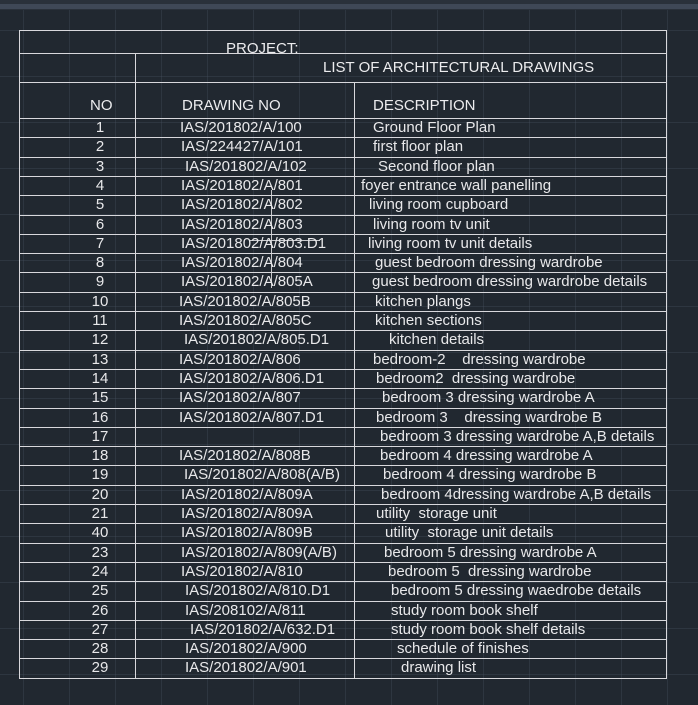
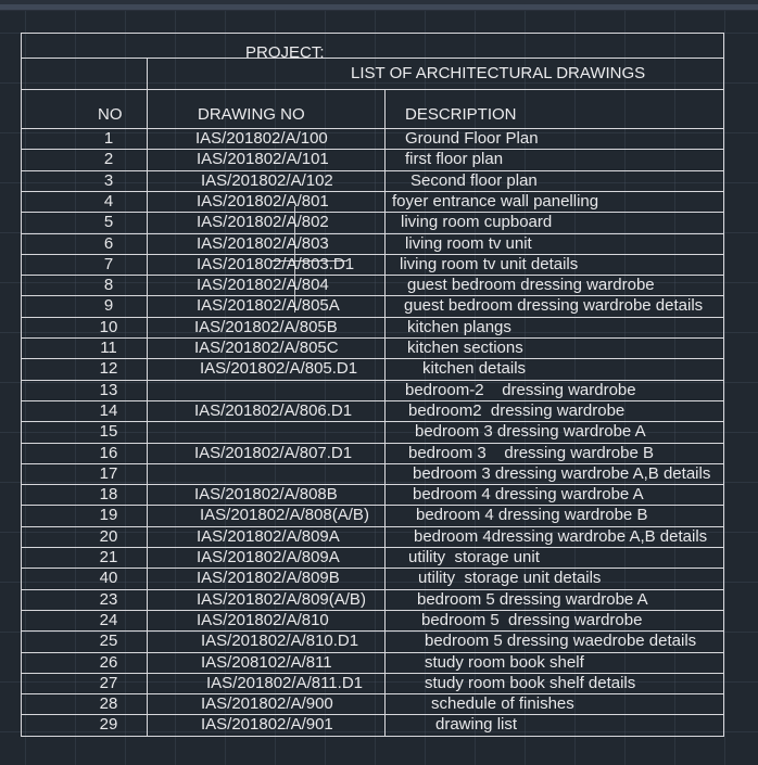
  PROJECT:
  LIST OF ARCHITECTURAL DRAWINGS
  NO
  DRAWING NO
  DESCRIPTION
  1
  IAS/201802/A/100
  Ground Floor Plan
  2
- IAS/224427/A/101
+ IAS/201802/A/101
  first floor plan
  3
  IAS/201802/A/102
  Second floor plan
  4
  IAS/201802/A/801
  foyer entrance wall panelling
  5
  IAS/201802/A/802
  living room cupboard
  6
  IAS/201802/A/803
  living room tv unit
  7
  IAS/201802/A/803.D1
  living room tv unit details
  8
  IAS/201802/A/804
  guest bedroom dressing wardrobe
  9
  IAS/201802/A/805A
  guest bedroom dressing wardrobe details
  10
  IAS/201802/A/805B
  kitchen plangs
  11
  IAS/201802/A/805C
  kitchen sections
  12
  IAS/201802/A/805.D1
  kitchen details
  13
- IAS/201802/A/806
  bedroom-2 dressing wardrobe
  14
  IAS/201802/A/806.D1
  bedroom2 dressing wardrobe
  15
- IAS/201802/A/807
  bedroom 3 dressing wardrobe A
  16
  IAS/201802/A/807.D1
  bedroom 3 dressing wardrobe B
  17
  bedroom 3 dressing wardrobe A,B details
  18
  IAS/201802/A/808B
  bedroom 4 dressing wardrobe A
  19
  IAS/201802/A/808(A/B)
  bedroom 4 dressing wardrobe B
  20
  IAS/201802/A/809A
  bedroom 4dressing wardrobe A,B details
  21
  IAS/201802/A/809A
  utility storage unit
  40
  IAS/201802/A/809B
  utility storage unit details
  23
  IAS/201802/A/809(A/B)
  bedroom 5 dressing wardrobe A
  24
  IAS/201802/A/810
  bedroom 5 dressing wardrobe
  25
  IAS/201802/A/810.D1
  bedroom 5 dressing waedrobe details
  26
  IAS/208102/A/811
  study room book shelf
  27
- IAS/201802/A/632.D1
+ IAS/201802/A/811.D1
  study room book shelf details
  28
  IAS/201802/A/900
  schedule of finishes
  29
  IAS/201802/A/901
  drawing list
